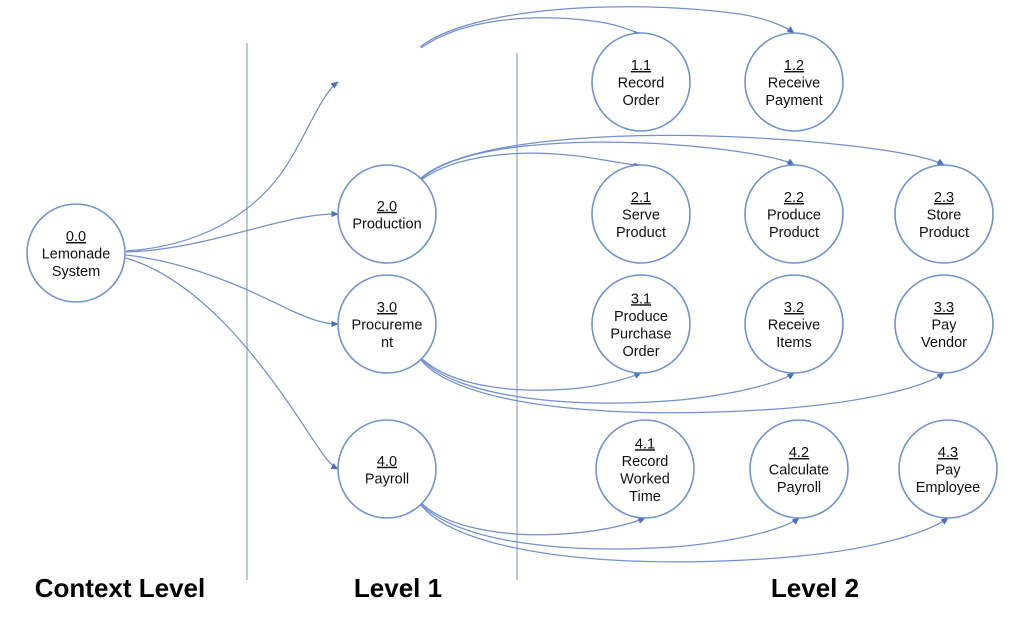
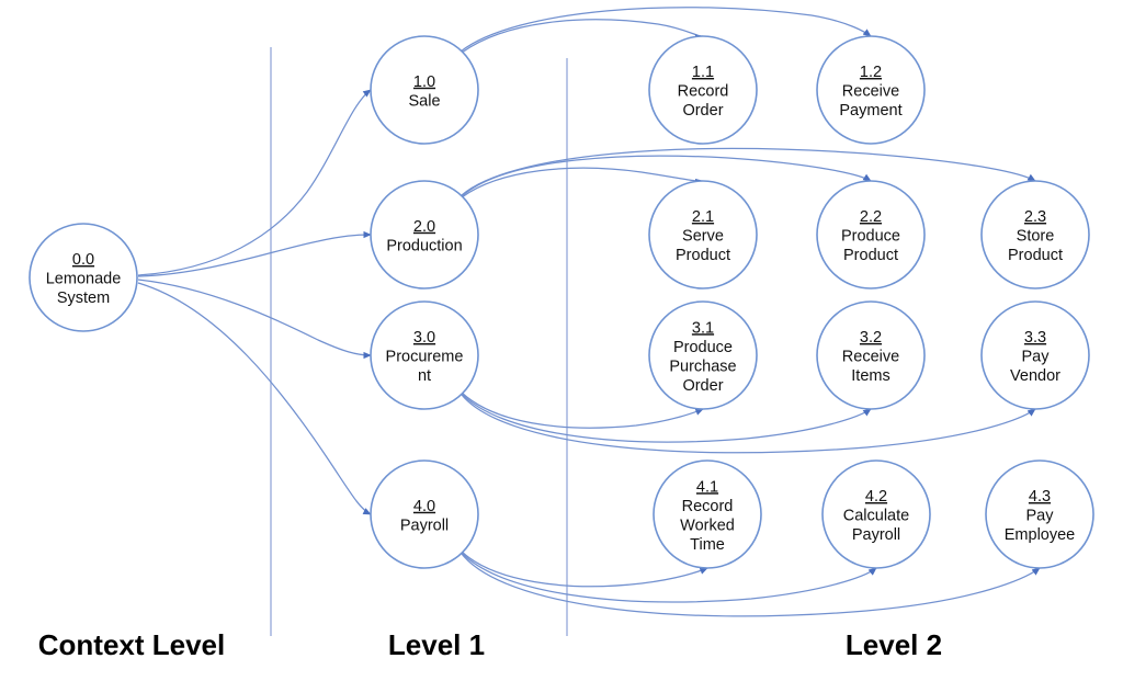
  0.0
  Lemonade
  System
+ 1.0
+ Sale
  2.0
  Production
  3.0
  Procureme
  nt
  4.0
  Payroll
  1.1
  Record
  Order
  1.2
  Receive
  Payment
  2.1
  Serve
  Product
  2.2
  Produce
  Product
  2.3
  Store
  Product
  3.1
  Produce
  Purchase
  Order
  3.2
  Receive
  Items
  3.3
  Pay
  Vendor
  4.1
  Record
  Worked
  Time
  4.2
  Calculate
  Payroll
  4.3
  Pay
  Employee
  Context Level
  Level 1
  Level 2
